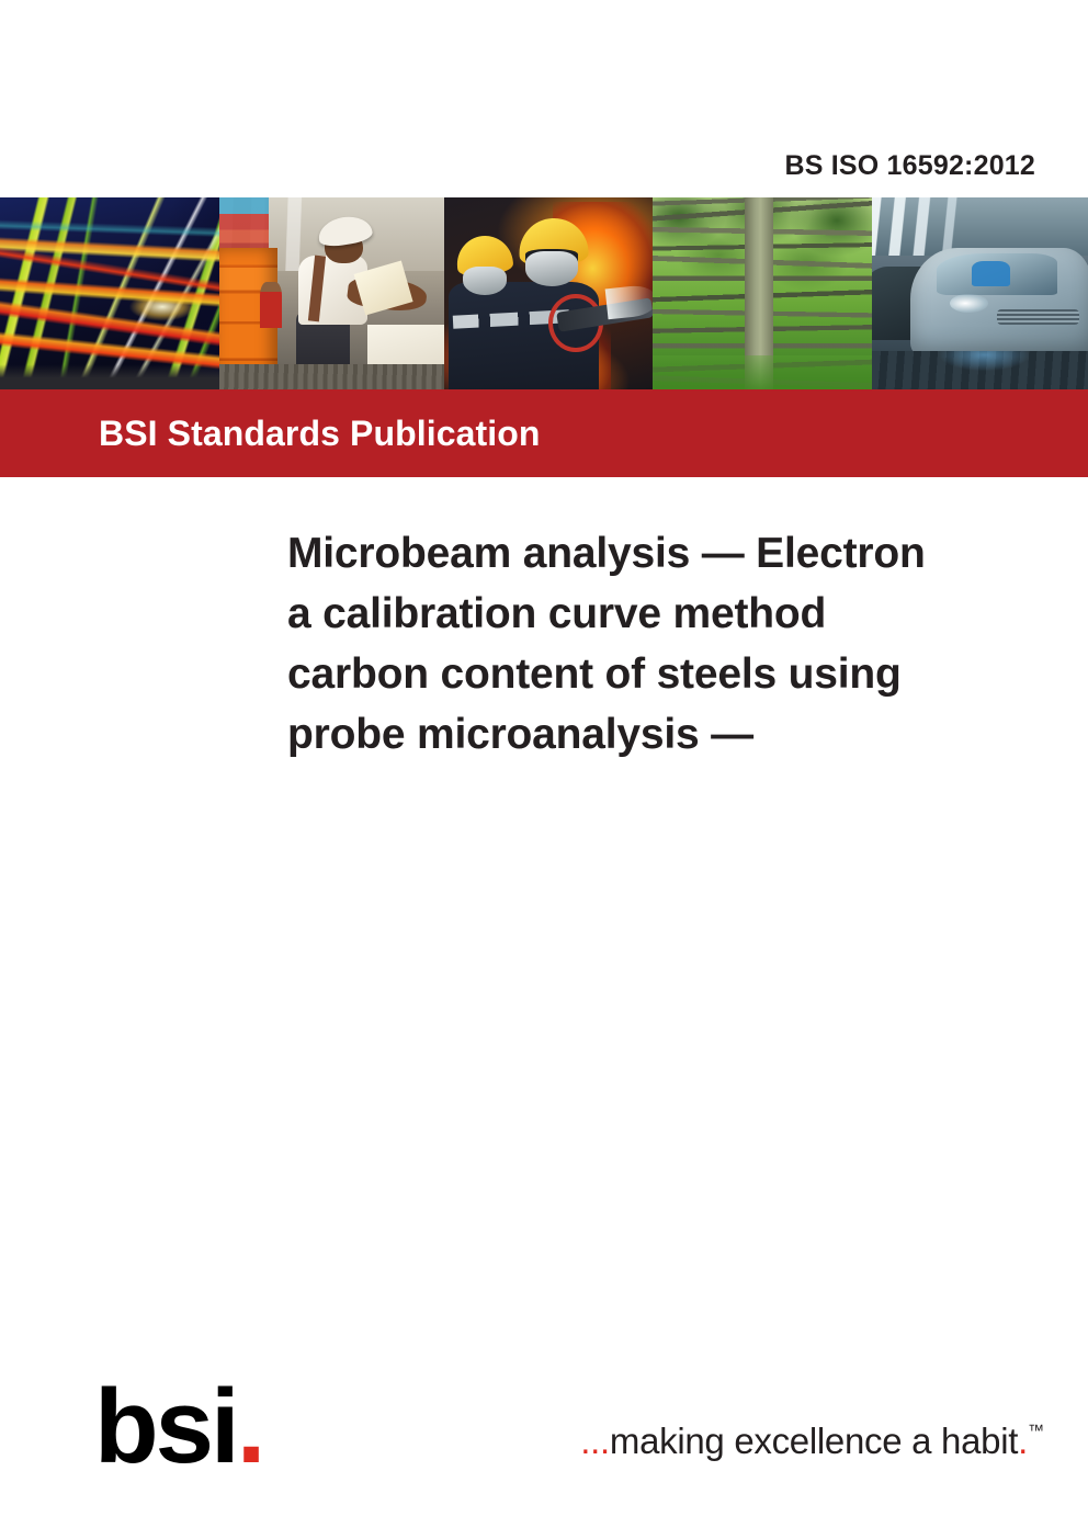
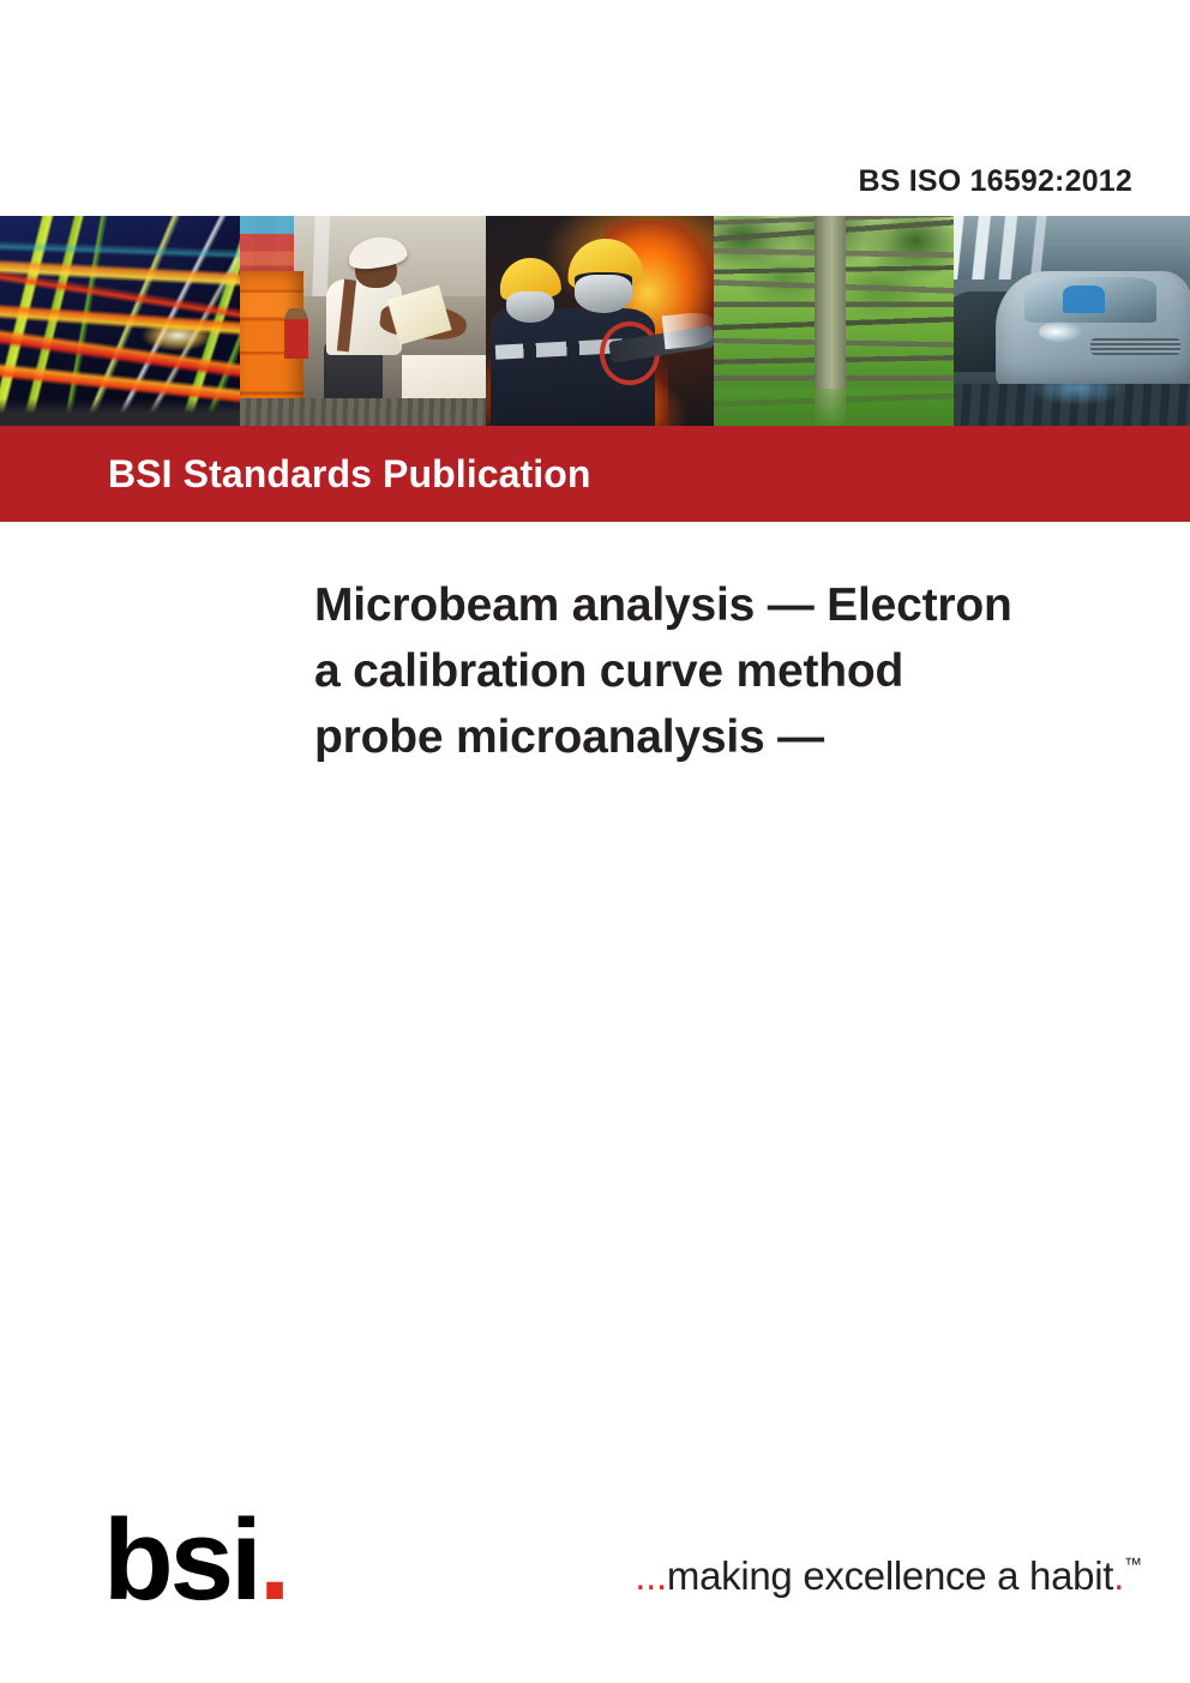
  BS ISO 16592:2012
  BSI Standards Publication
  Microbeam analysis — Electron
  a calibration curve method
- carbon content of steels using
  probe microanalysis —
  bsi.
  ...making excellence a habit.™
